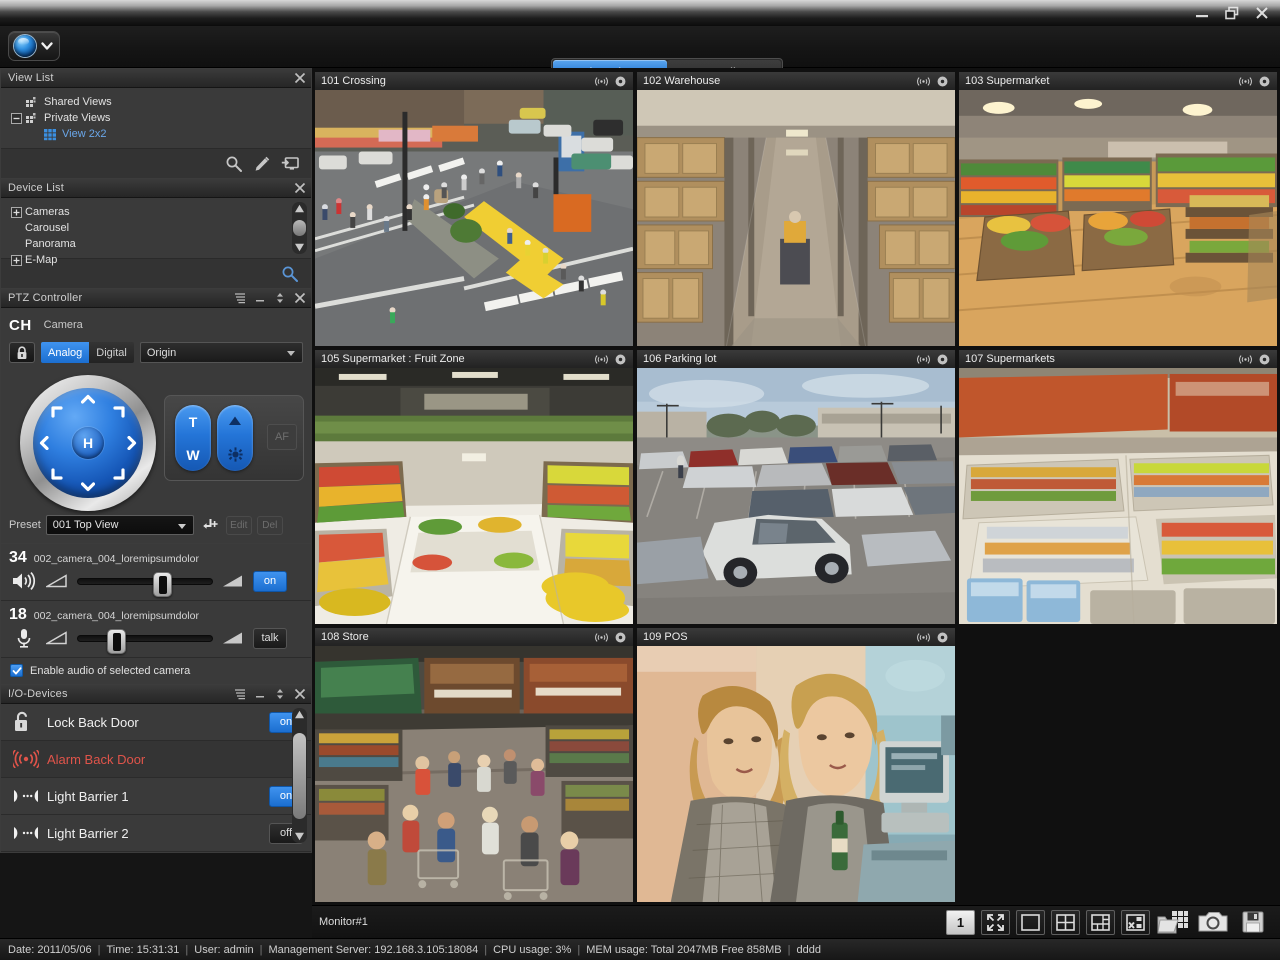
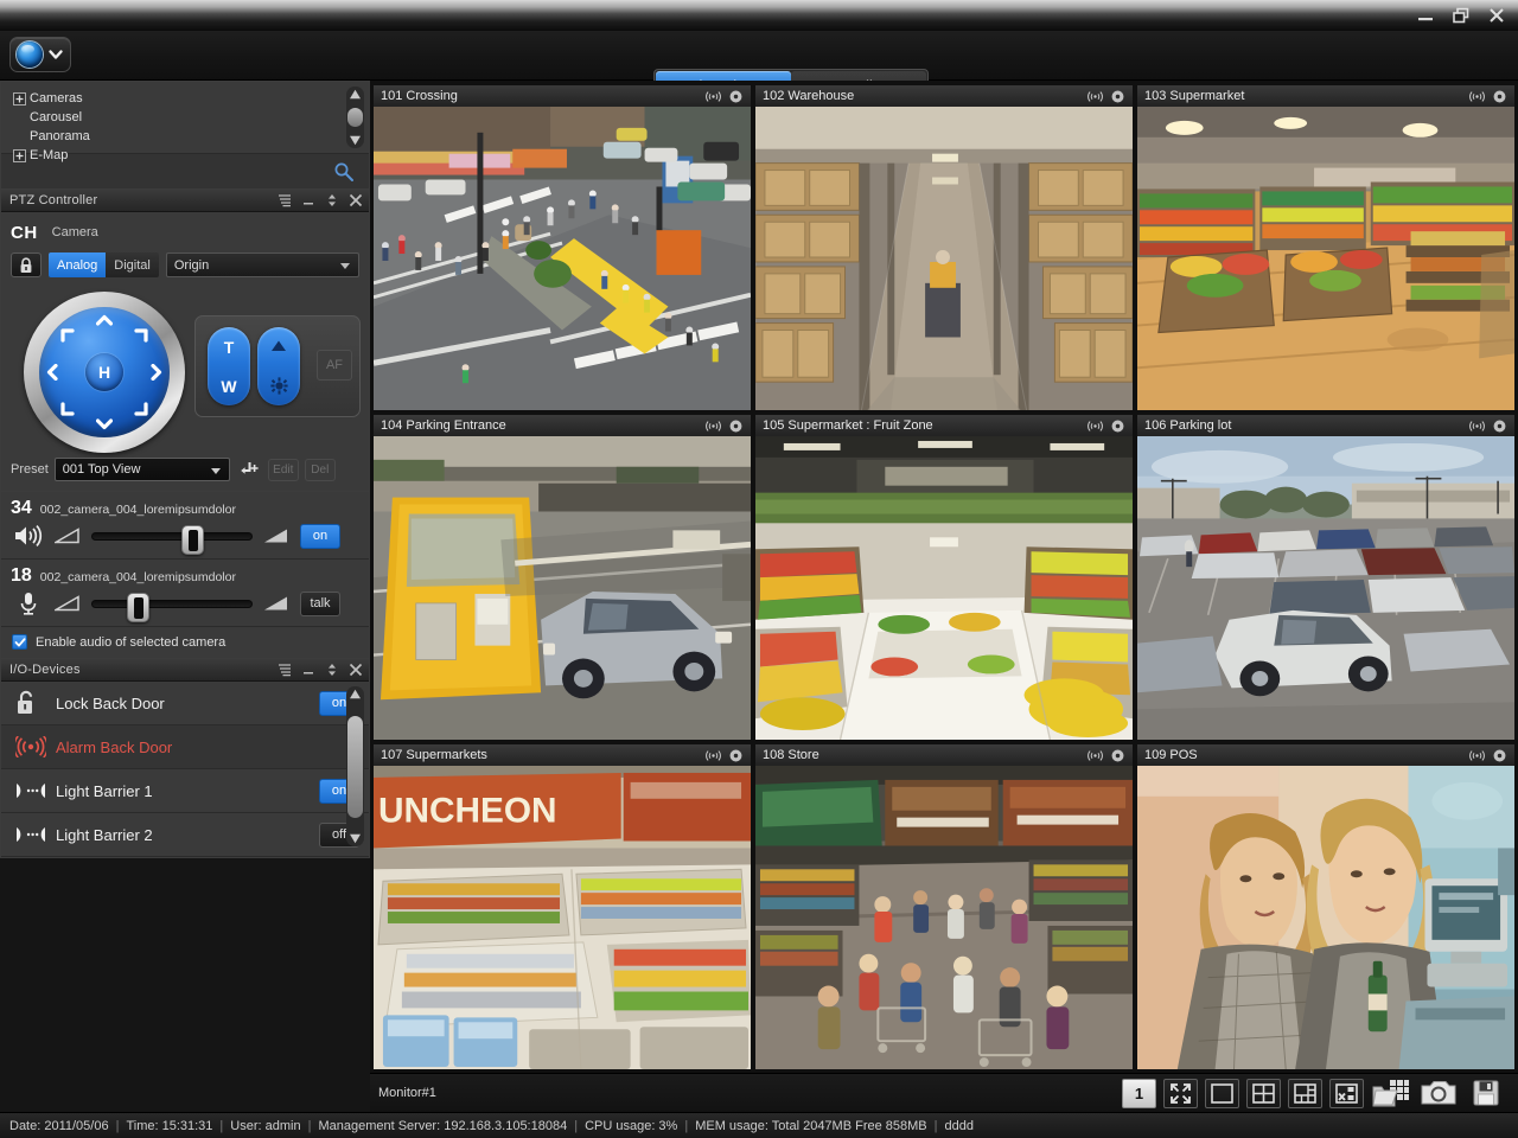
- View List
- Shared Views
- Private Views
- View 2x2
- Device List
  Cameras
  Carousel
  Panorama
  E-Map
  PTZ Controller
  CH
  Camera
  Analog
  Digital
  Origin
  H
  T
  W
  AF
  Preset
  001 Top View
  Edit
  Del
  34
  002_camera_004_loremipsumdolor
  on
  18
  002_camera_004_loremipsumdolor
  talk
  Enable audio of selected camera
  I/O-Devices
  Lock Back Door
  on
  Alarm Back Door
  Light Barrier 1
  on
  Light Barrier 2
  off
  101 Crossing
  102 Warehouse
  103 Supermarket
+ 104 Parking Entrance
  105 Supermarket : Fruit Zone
  106 Parking lot
  107 Supermarkets
+ UNCHEON
  108 Store
  109 POS
  Monitor#1
  1
  Date: 2011/05/06
  |
  Time: 15:31:31
  |
  User: admin
  |
  Management Server: 192.168.3.105:18084
  |
  CPU usage: 3%
  |
  MEM usage: Total 2047MB Free 858MB
  |
  dddd
